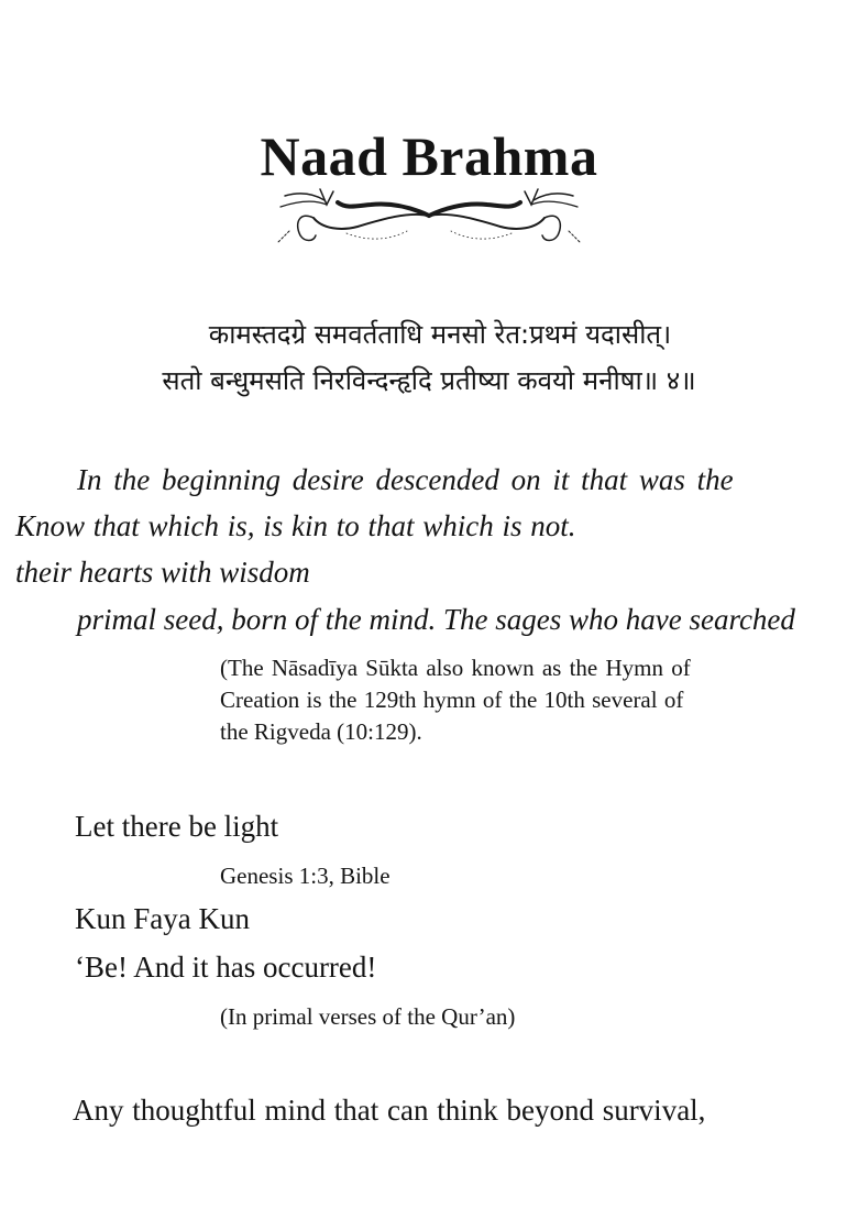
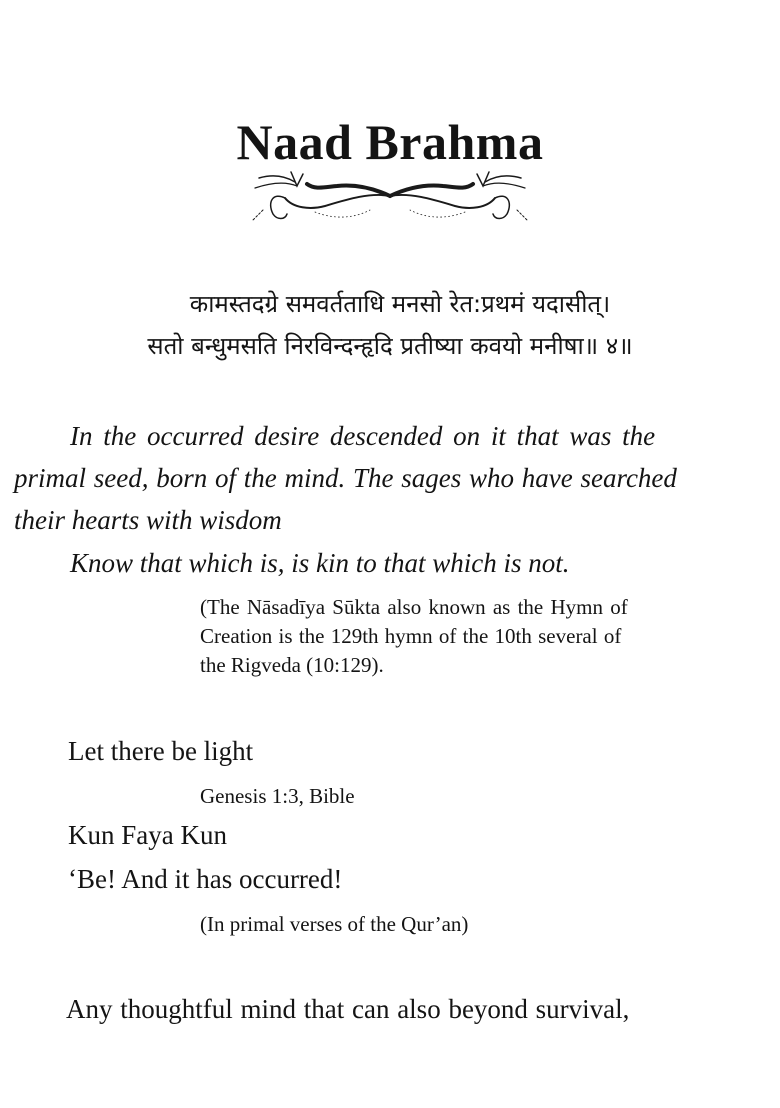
  Naad Brahma
  कामस्तदग्रे समवर्तताधि मनसो रेत:प्रथमं यदासीत्।
  सतो बन्धुमसति निरविन्दन्हृदि प्रतीष्या कवयो मनीषा॥ ४॥
- In the beginning desire descended on it that was the
+ In the occurred desire descended on it that was the
- Know that which is, is kin to that which is not.
+ primal seed, born of the mind. The sages who have searched
  their hearts with wisdom
- primal seed, born of the mind. The sages who have searched
+ Know that which is, is kin to that which is not.
  (The Nāsadīya Sūkta also known as the Hymn of
  Creation is the 129th hymn of the 10th several of
  the Rigveda (10:129).
  Let there be light
  Genesis 1:3, Bible
  Kun Faya Kun
  ‘Be! And it has occurred!
  (In primal verses of the Qur’an)
- Any thoughtful mind that can think beyond survival,
+ Any thoughtful mind that can also beyond survival,
